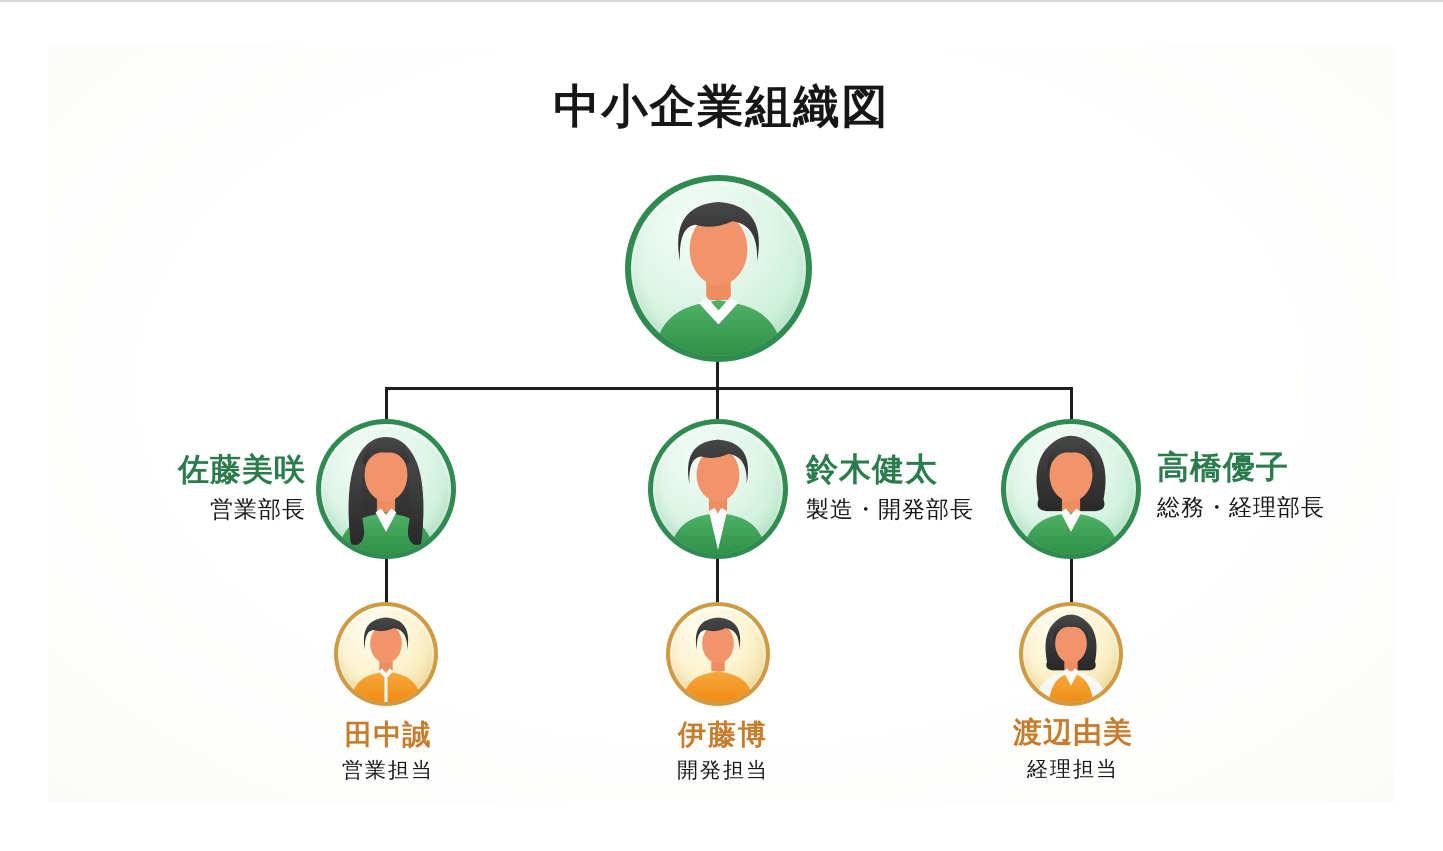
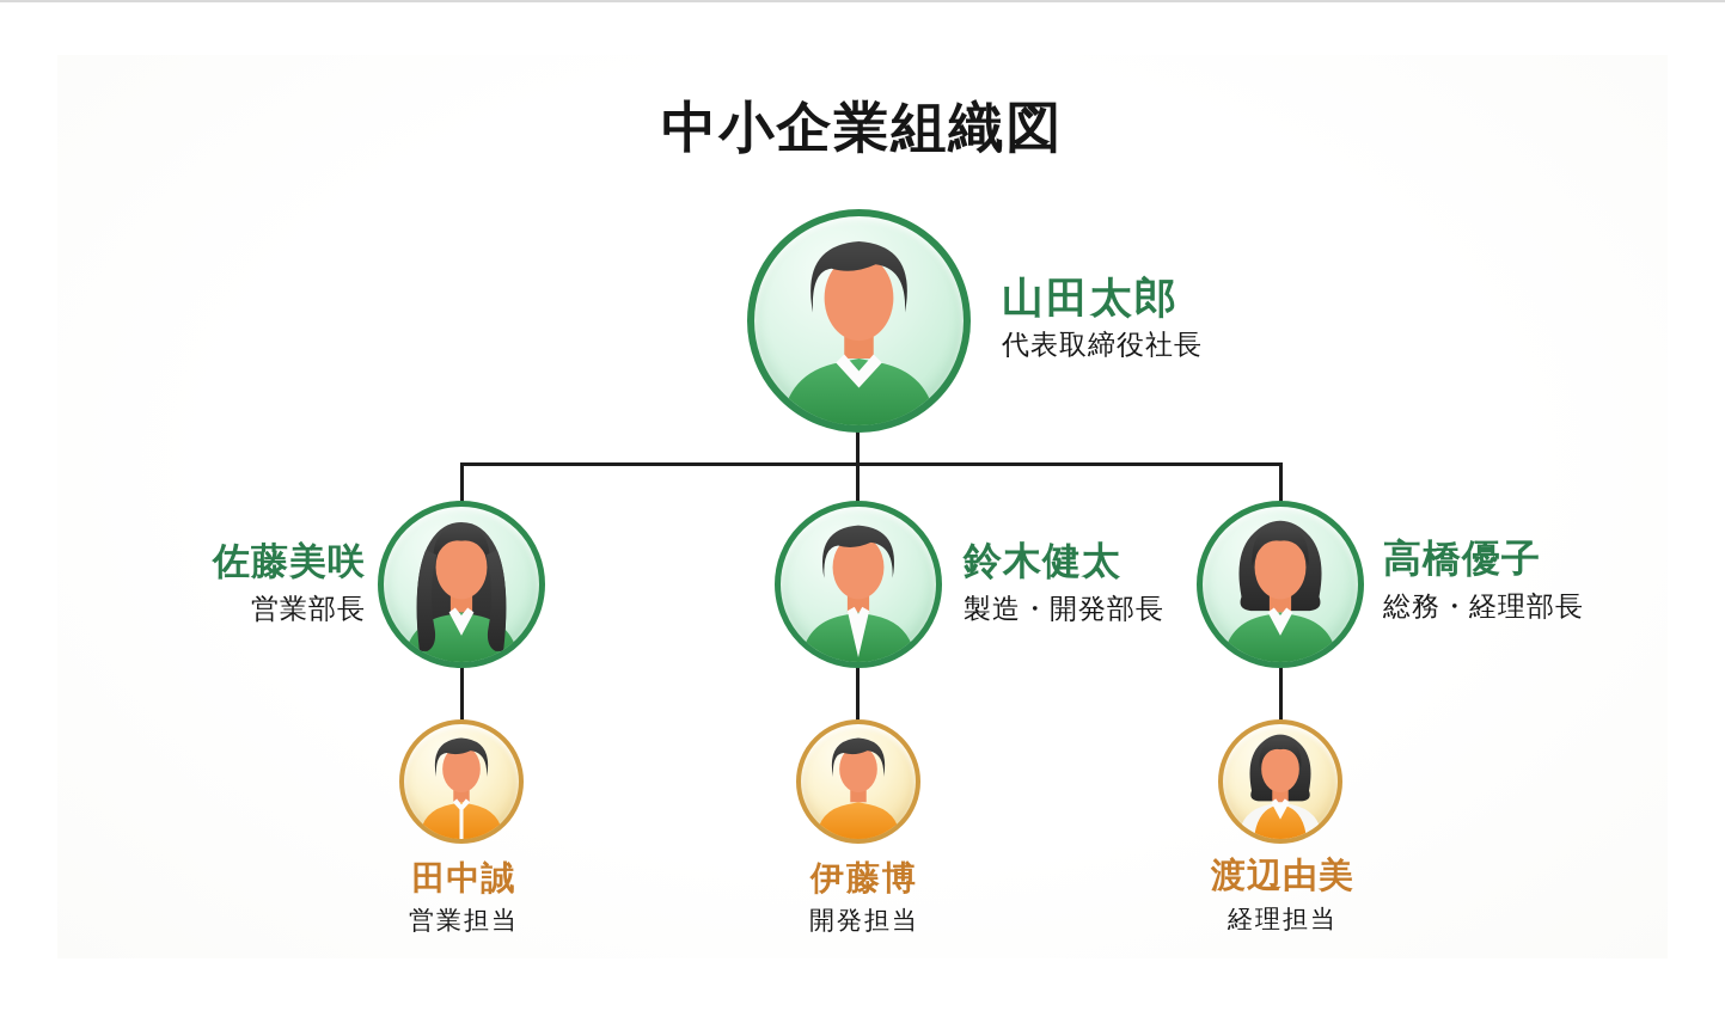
  中小企業組織図
+ 山田太郎
+ 代表取締役社長
  佐藤美咲
  営業部長
  鈴木健太
  製造・開発部長
  高橋優子
  総務・経理部長
  田中誠
  営業担当
  伊藤博
  開発担当
  渡辺由美
  経理担当
